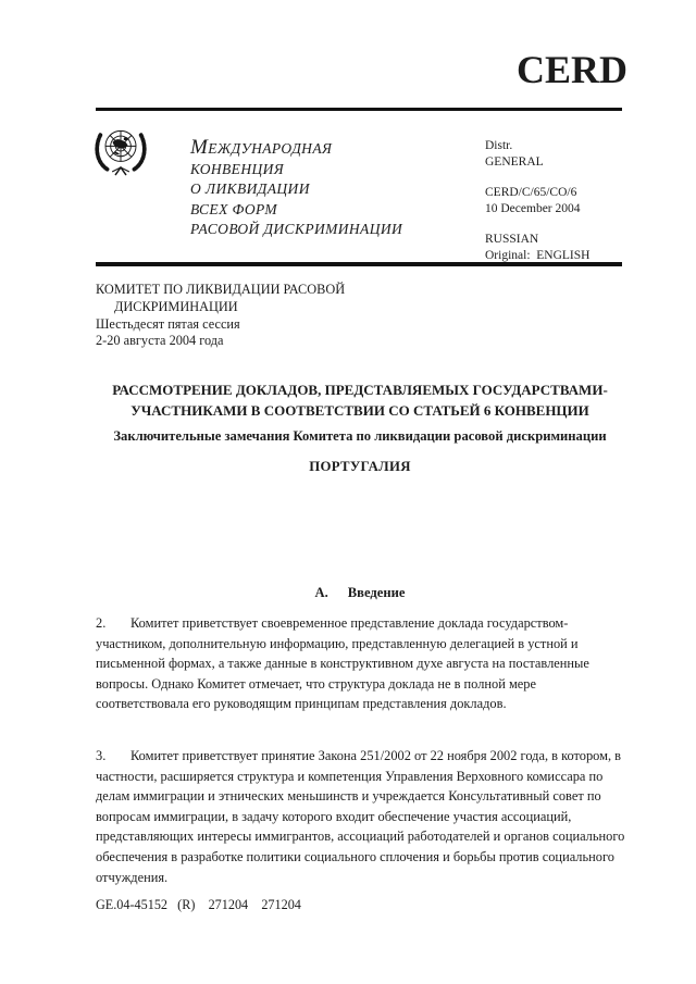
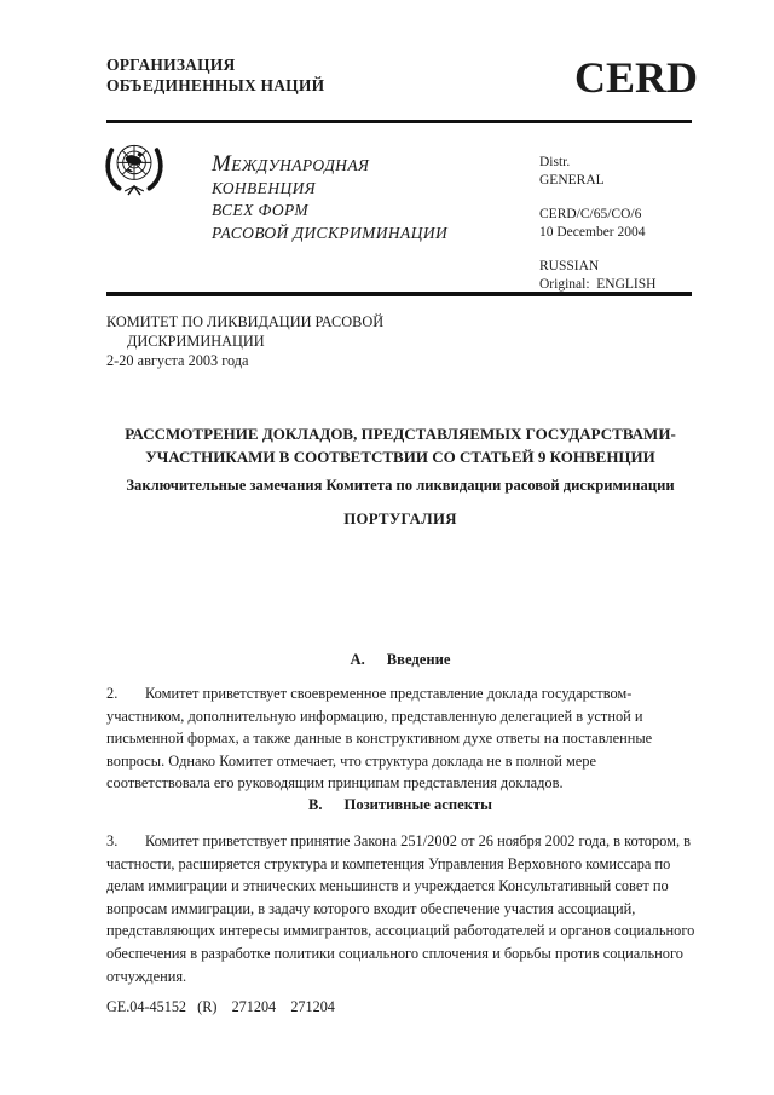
+ ОРГАНИЗАЦИЯ
+ ОБЪЕДИНЕННЫХ НАЦИЙ
  CERD
  МЕЖДУНАРОДНАЯ
  КОНВЕНЦИЯ
- О ЛИКВИДАЦИИ
  ВСЕХ ФОРМ
  РАСОВОЙ ДИСКРИМИНАЦИИ
  Distr.
  GENERAL
  CERD/C/65/CO/6
  10 December 2004
  RUSSIAN
  Original: ENGLISH
  КОМИТЕТ ПО ЛИКВИДАЦИИ РАСОВОЙ
  ДИСКРИМИНАЦИИ
- Шестьдесят пятая сессия
- 2-20 августа 2004 года
+ 2-20 августа 2003 года
  РАССМОТРЕНИЕ ДОКЛАДОВ, ПРЕДСТАВЛЯЕМЫХ ГОСУДАРСТВАМИ-
- УЧАСТНИКАМИ В СООТВЕТСТВИИ СО СТАТЬЕЙ 6 КОНВЕНЦИИ
+ УЧАСТНИКАМИ В СООТВЕТСТВИИ СО СТАТЬЕЙ 9 КОНВЕНЦИИ
  Заключительные замечания Комитета по ликвидации расовой дискриминации
  ПОРТУГАЛИЯ
  A. Введение
- 2. Комитет приветствует своевременное представление доклада государством-участником, дополнительную информацию, представленную делегацией в устной и письменной формах, а также данные в конструктивном духе августа на поставленные вопросы. Однако Комитет отмечает, что структура доклада не в полной мере соответствовала его руководящим принципам представления докладов.
+ 2. Комитет приветствует своевременное представление доклада государством-участником, дополнительную информацию, представленную делегацией в устной и письменной формах, а также данные в конструктивном духе ответы на поставленные вопросы. Однако Комитет отмечает, что структура доклада не в полной мере соответствовала его руководящим принципам представления докладов.
+ B. Позитивные аспекты
- 3. Комитет приветствует принятие Закона 251/2002 от 22 ноября 2002 года, в котором, в частности, расширяется структура и компетенция Управления Верховного комиссара по делам иммиграции и этнических меньшинств и учреждается Консультативный совет по вопросам иммиграции, в задачу которого входит обеспечение участия ассоциаций, представляющих интересы иммигрантов, ассоциаций работодателей и органов социального обеспечения в разработке политики социального сплочения и борьбы против социального отчуждения.
+ 3. Комитет приветствует принятие Закона 251/2002 от 26 ноября 2002 года, в котором, в частности, расширяется структура и компетенция Управления Верховного комиссара по делам иммиграции и этнических меньшинств и учреждается Консультативный совет по вопросам иммиграции, в задачу которого входит обеспечение участия ассоциаций, представляющих интересы иммигрантов, ассоциаций работодателей и органов социального обеспечения в разработке политики социального сплочения и борьбы против социального отчуждения.
  GE.04-45152 (R) 271204 271204
